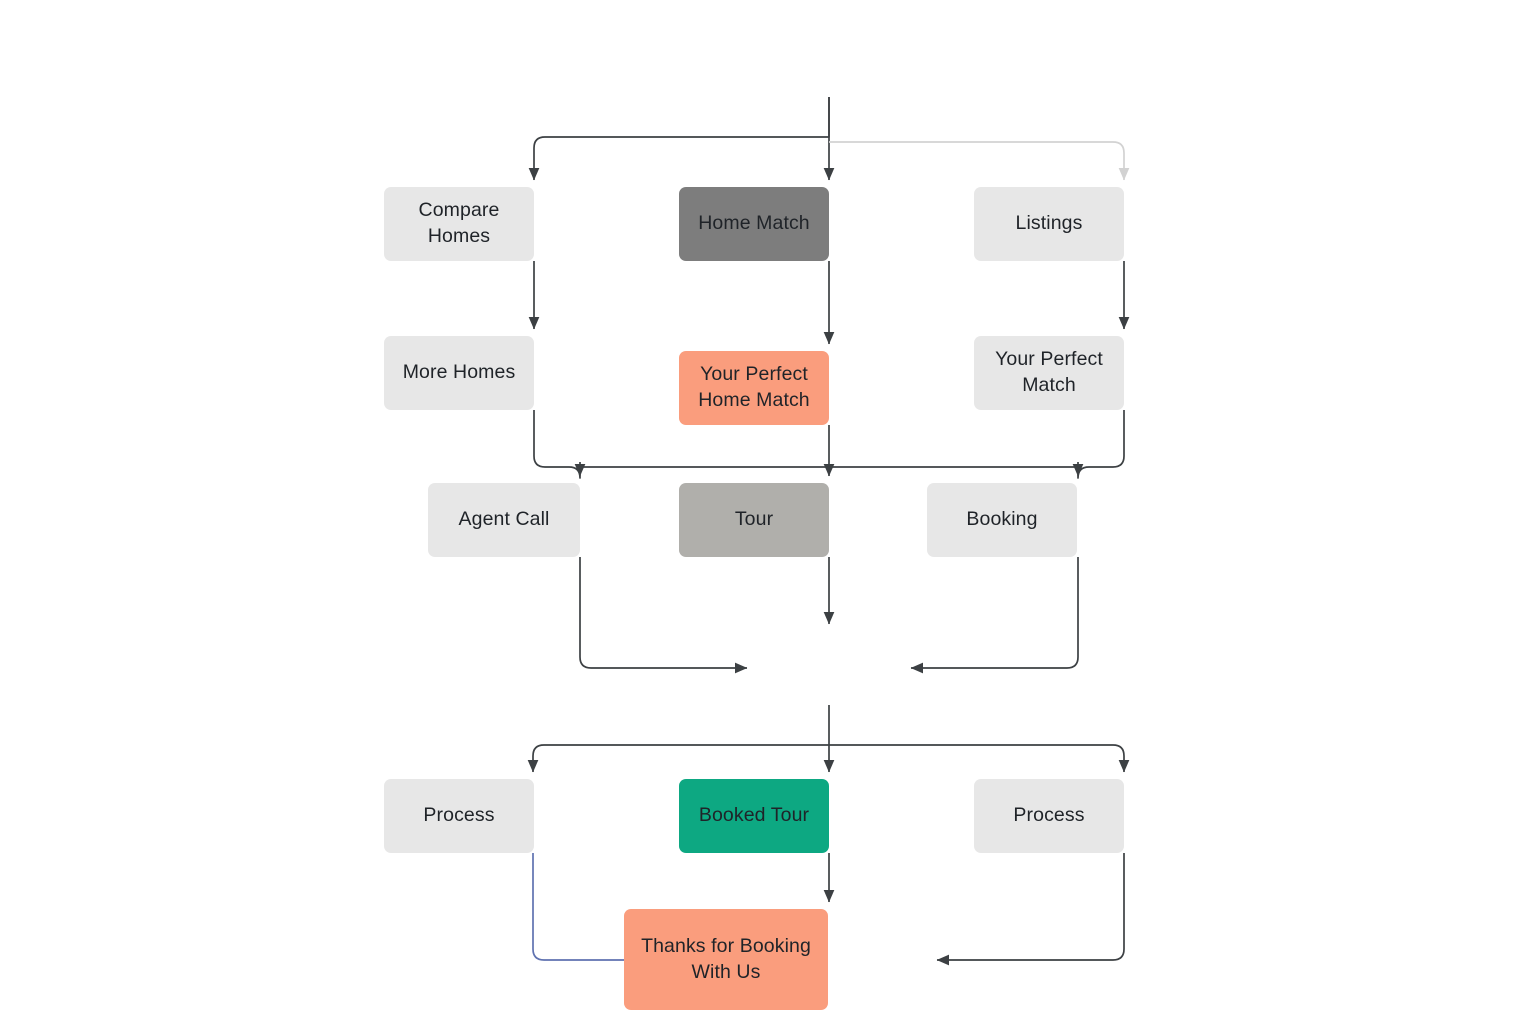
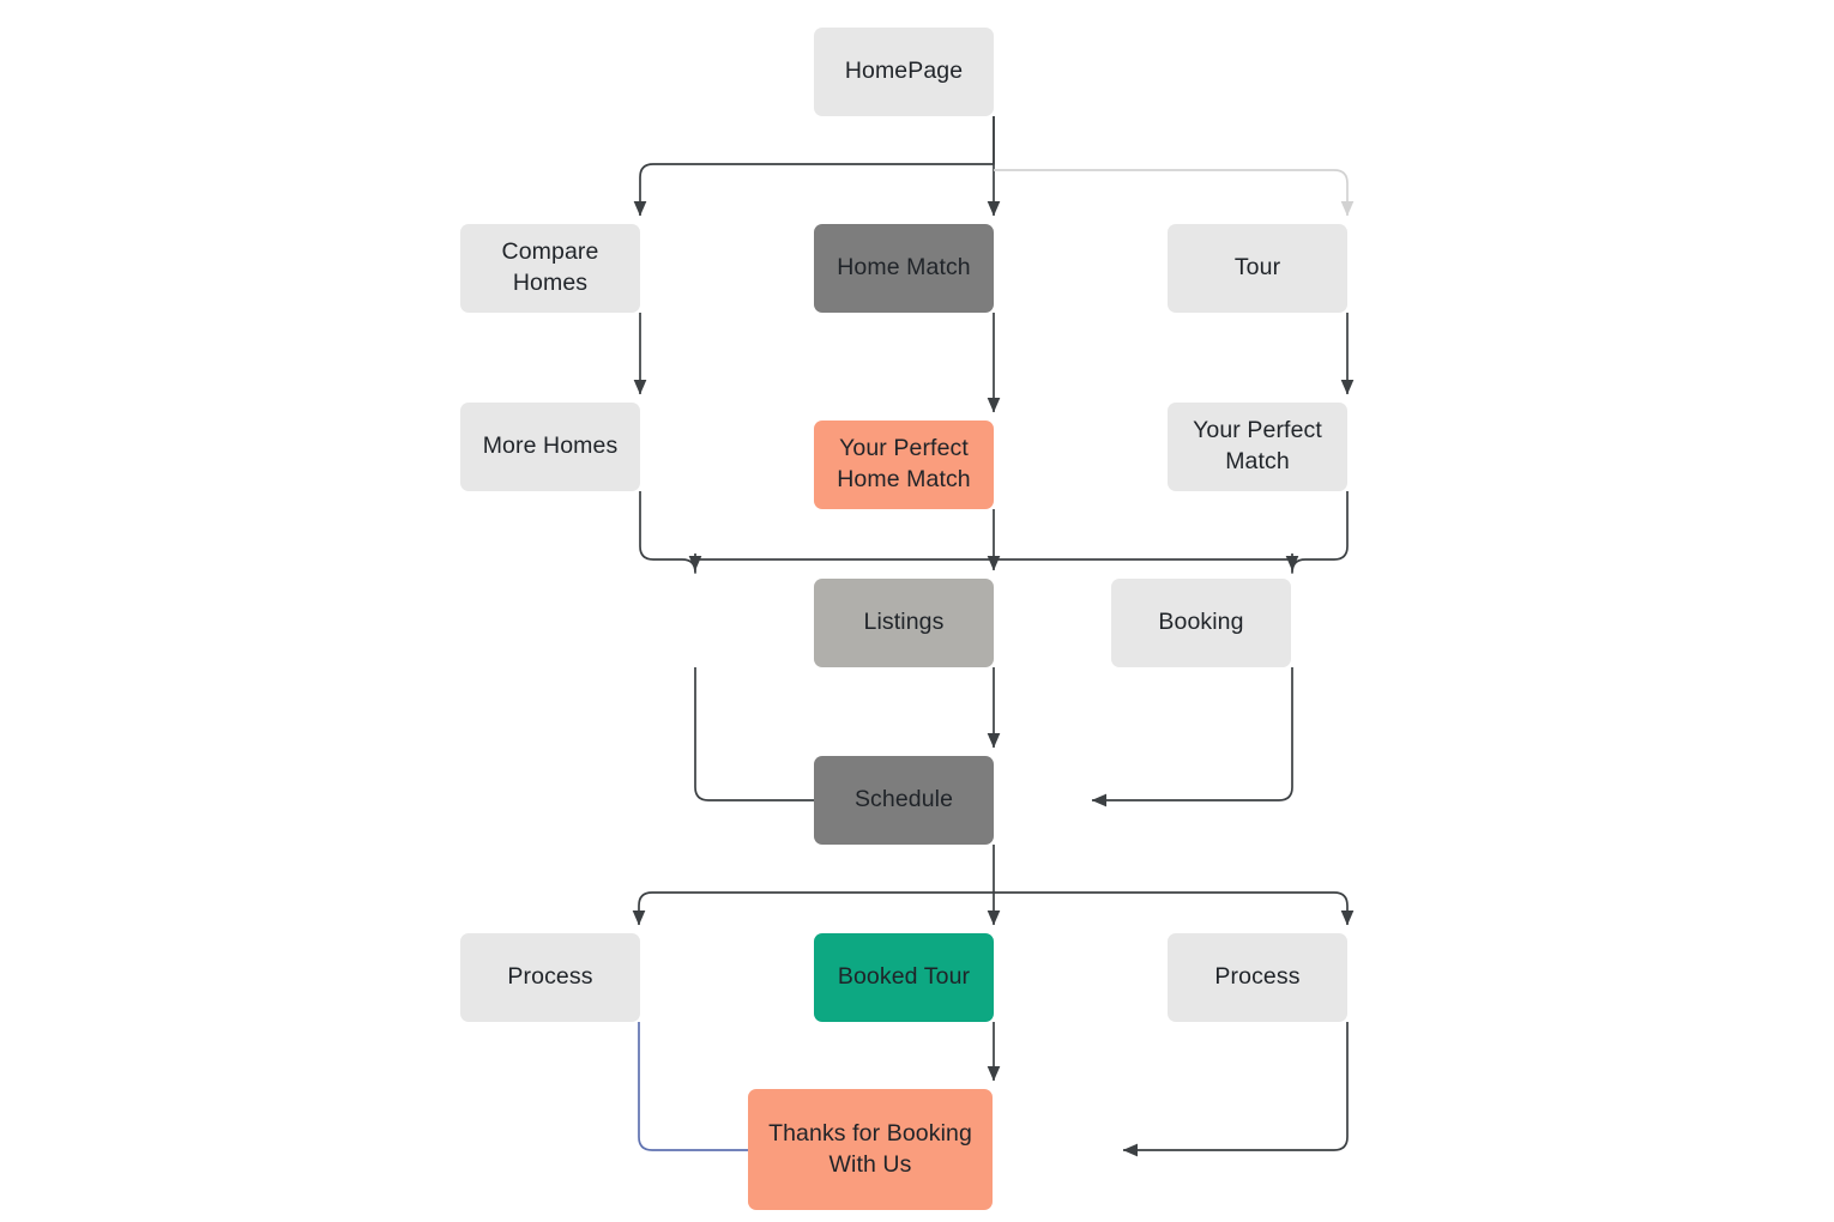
+ HomePage
  Compare
  Homes
  Home Match
- Listings
+ Tour
  More Homes
  Your Perfect
  Home Match
  Your Perfect
  Match
- Agent Call
- Tour
+ Listings
  Booking
+ Schedule
  Process
  Booked Tour
  Process
  Thanks for Booking
  With Us
